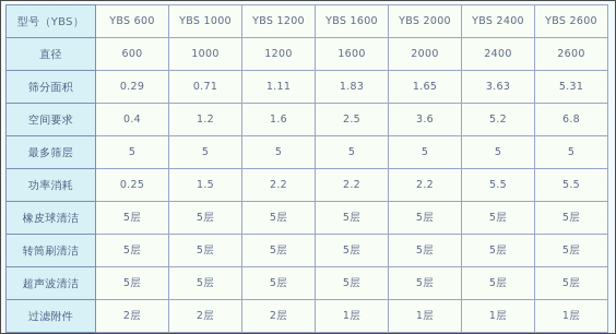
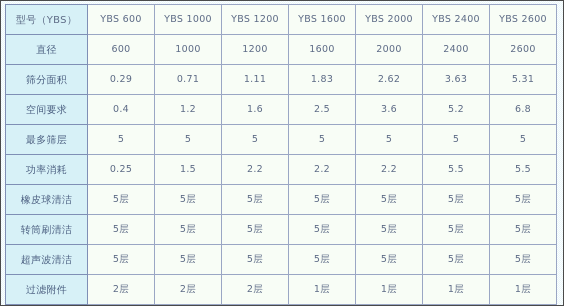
  型号（YBS）	YBS 600	YBS 1000	YBS 1200	YBS 1600	YBS 2000	YBS 2400	YBS 2600
  直径	600	1000	1200	1600	2000	2400	2600
- 筛分面积	0.29	0.71	1.11	1.83	1.65	3.63	5.31
+ 筛分面积	0.29	0.71	1.11	1.83	2.62	3.63	5.31
  空间要求	0.4	1.2	1.6	2.5	3.6	5.2	6.8
  最多筛层	5	5	5	5	5	5	5
  功率消耗	0.25	1.5	2.2	2.2	2.2	5.5	5.5
  橡皮球清洁	5层	5层	5层	5层	5层	5层	5层
  转筒刷清洁	5层	5层	5层	5层	5层	5层	5层
  超声波清洁	5层	5层	5层	5层	5层	5层	5层
  过滤附件	2层	2层	2层	1层	1层	1层	1层
